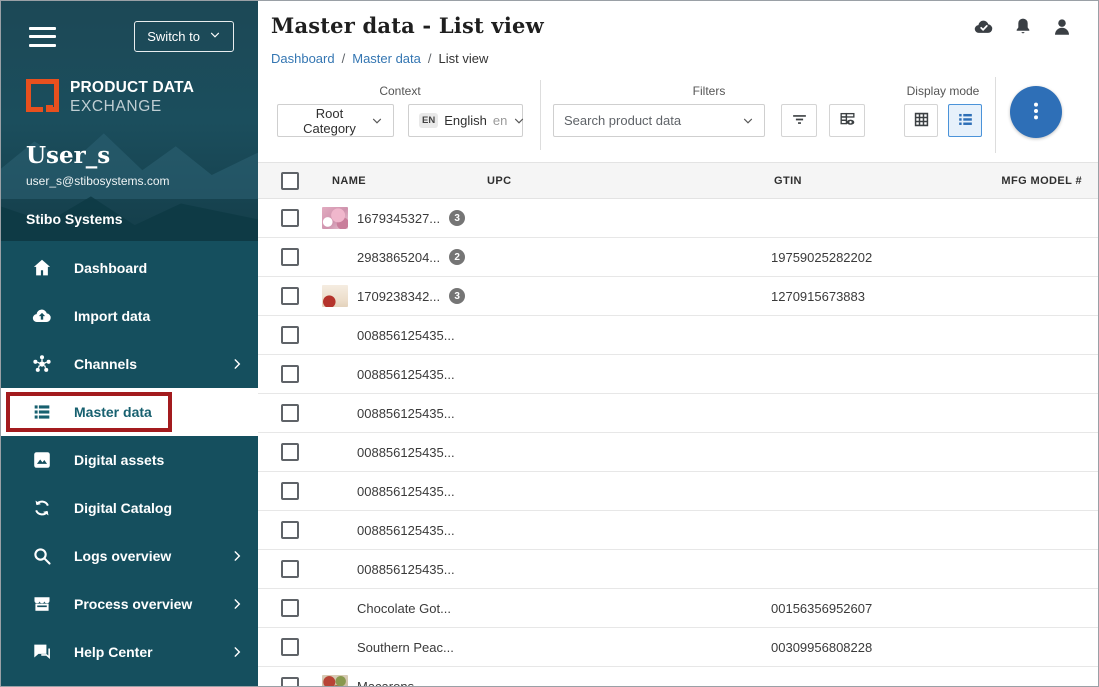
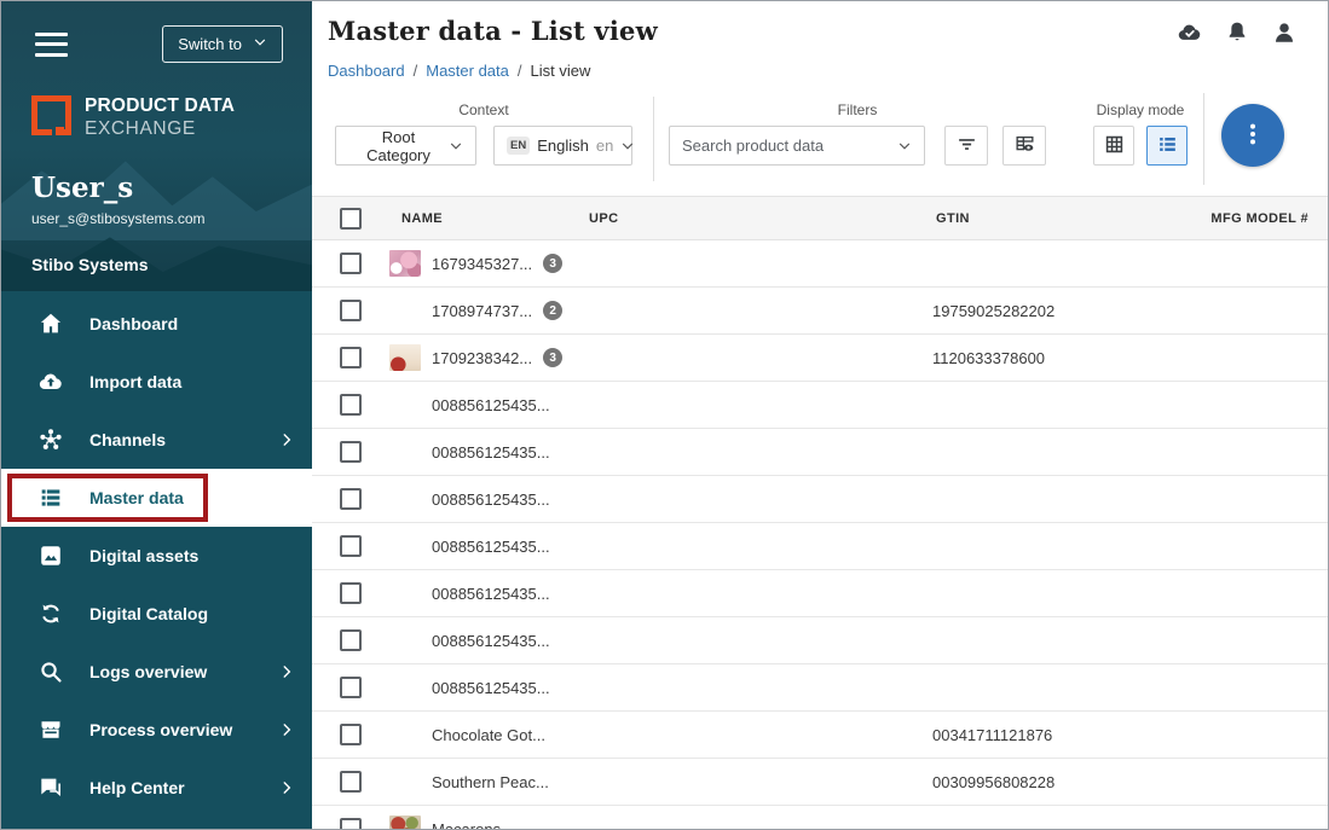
  Switch to
  PRODUCT DATA
  EXCHANGE
  User_s
  user_s@stibosystems.com
  Stibo Systems
  Dashboard
  Import data
  Channels
  Master data
  Digital assets
  Digital Catalog
  Logs overview
  Process overview
  Help Center
  Master data - List view
  Dashboard / Master data / List view
  Context
  Root Category
  EN
  English
  en
  Filters
  Search product data
  Display mode
  NAME
  UPC
  GTIN
  MFG MODEL #
  1679345327...
  3
- 2983865204...
+ 1708974737...
  2
  19759025282202
  1709238342...
  3
- 1270915673883
+ 1120633378600
  008856125435...
  008856125435...
  008856125435...
  008856125435...
  008856125435...
  008856125435...
  008856125435...
  Chocolate Got...
- 00156356952607
+ 00341711121876
  Southern Peac...
  00309956808228
